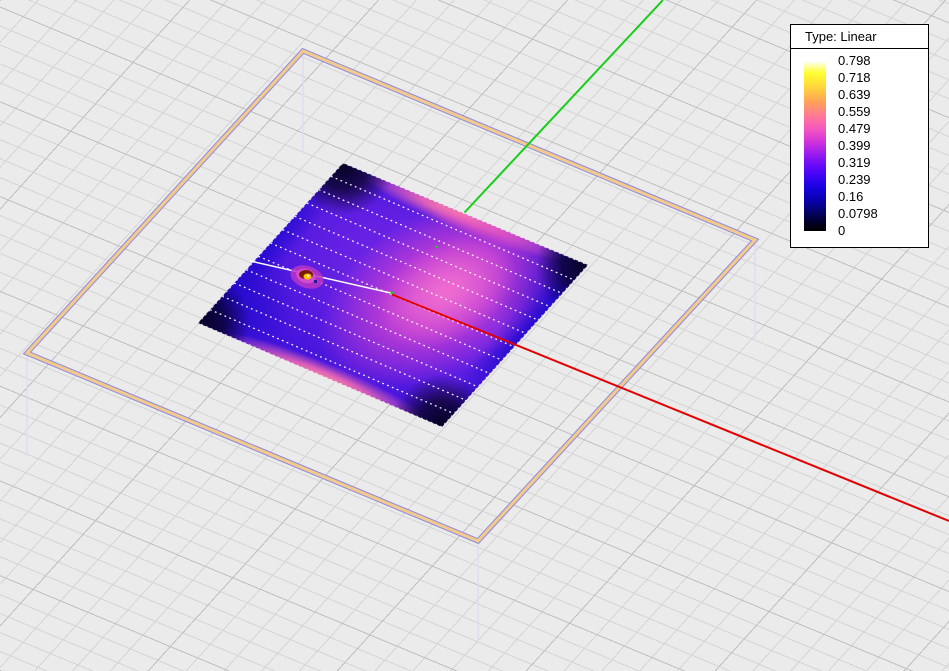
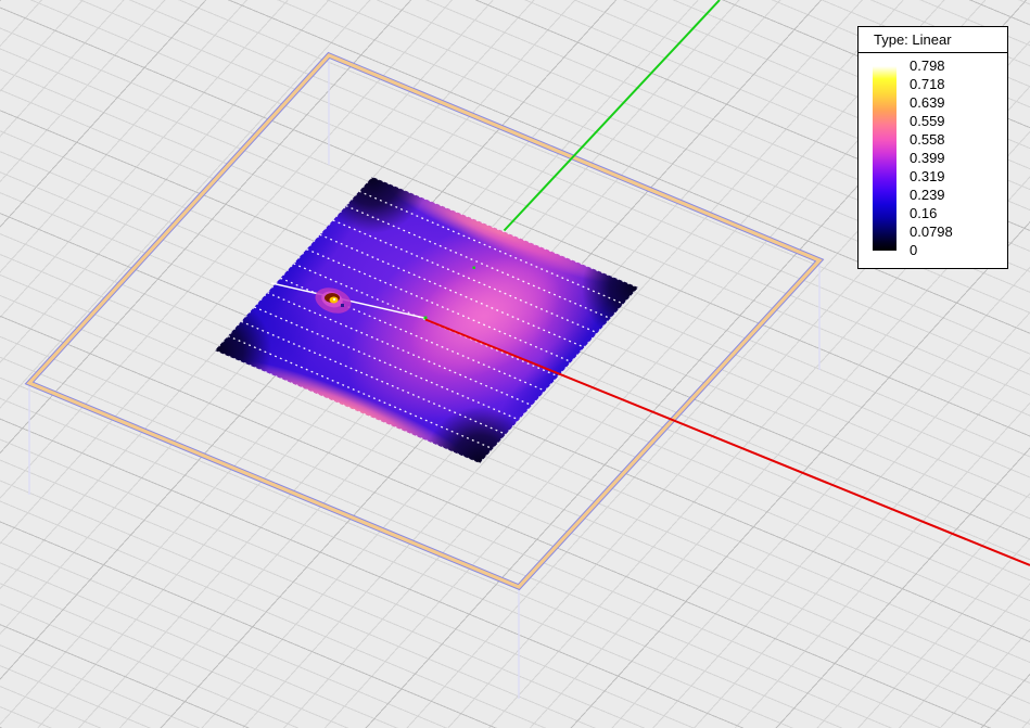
  Type: Linear
  0.798
  0.718
  0.639
  0.559
- 0.479
+ 0.558
  0.399
  0.319
  0.239
  0.16
  0.0798
  0
